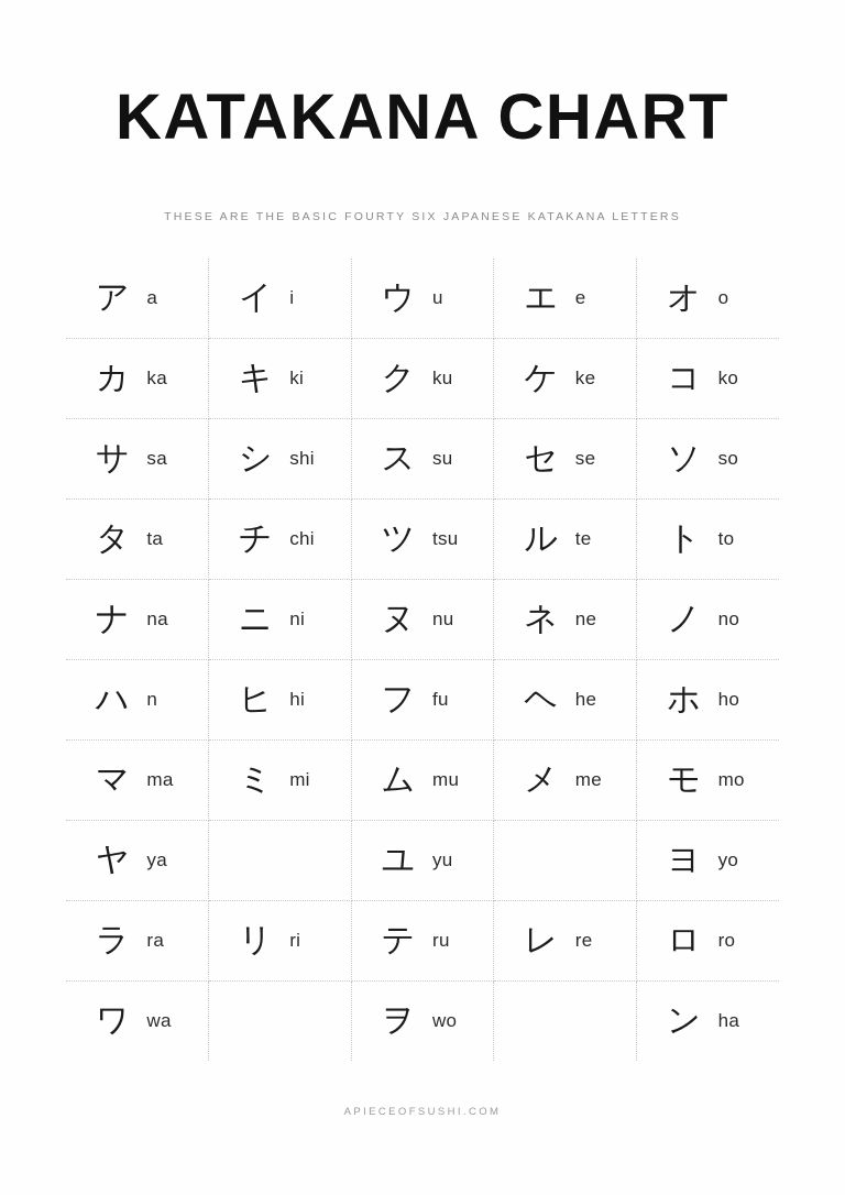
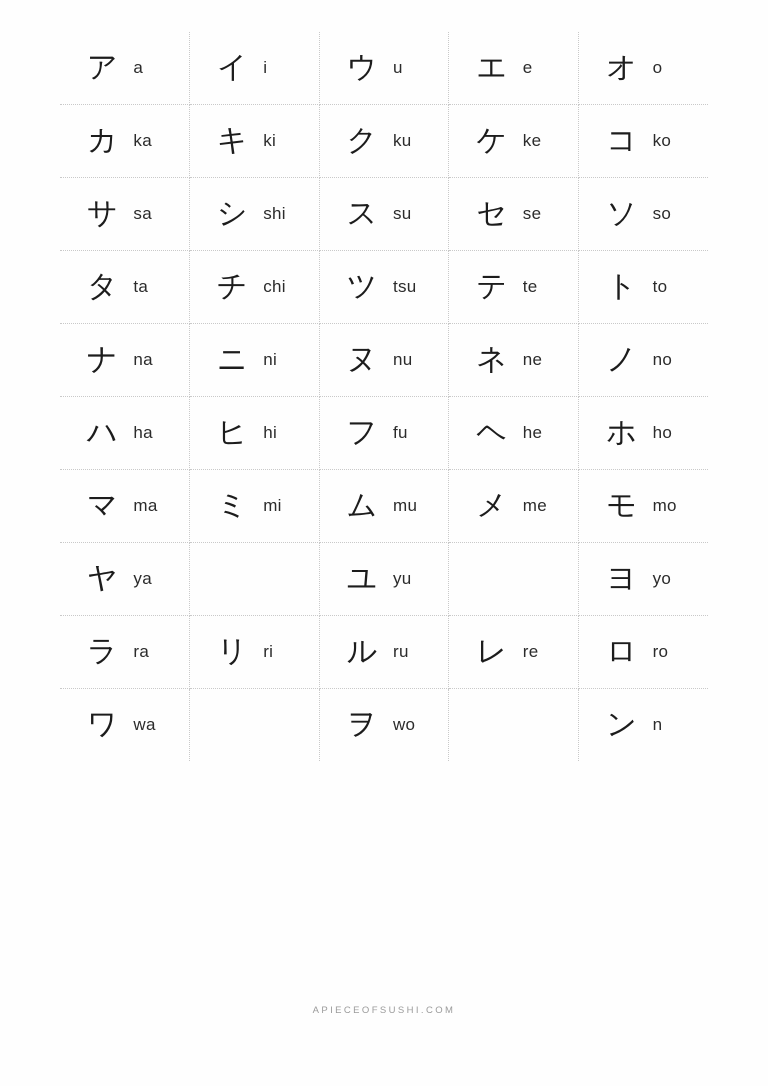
- KATAKANA CHART
- THESE ARE THE BASIC FOURTY SIX JAPANESE KATAKANA LETTERS
  ア a	イ i	ウ u	エ e	オ o
  カ ka	キ ki	ク ku	ケ ke	コ ko
  サ sa	シ shi	ス su	セ se	ソ so
- タ ta	チ chi	ツ tsu	ル te	ト to
+ タ ta	チ chi	ツ tsu	テ te	ト to
  ナ na	ニ ni	ヌ nu	ネ ne	ノ no
- ハ n	ヒ hi	フ fu	ヘ he	ホ ho
+ ハ ha	ヒ hi	フ fu	ヘ he	ホ ho
  マ ma	ミ mi	ム mu	メ me	モ mo
  ヤ ya		ユ yu		ヨ yo
- ラ ra	リ ri	テ ru	レ re	ロ ro
+ ラ ra	リ ri	ル ru	レ re	ロ ro
- ワ wa		ヲ wo		ン ha
+ ワ wa		ヲ wo		ン n
  APIECEOFSUSHI.COM
